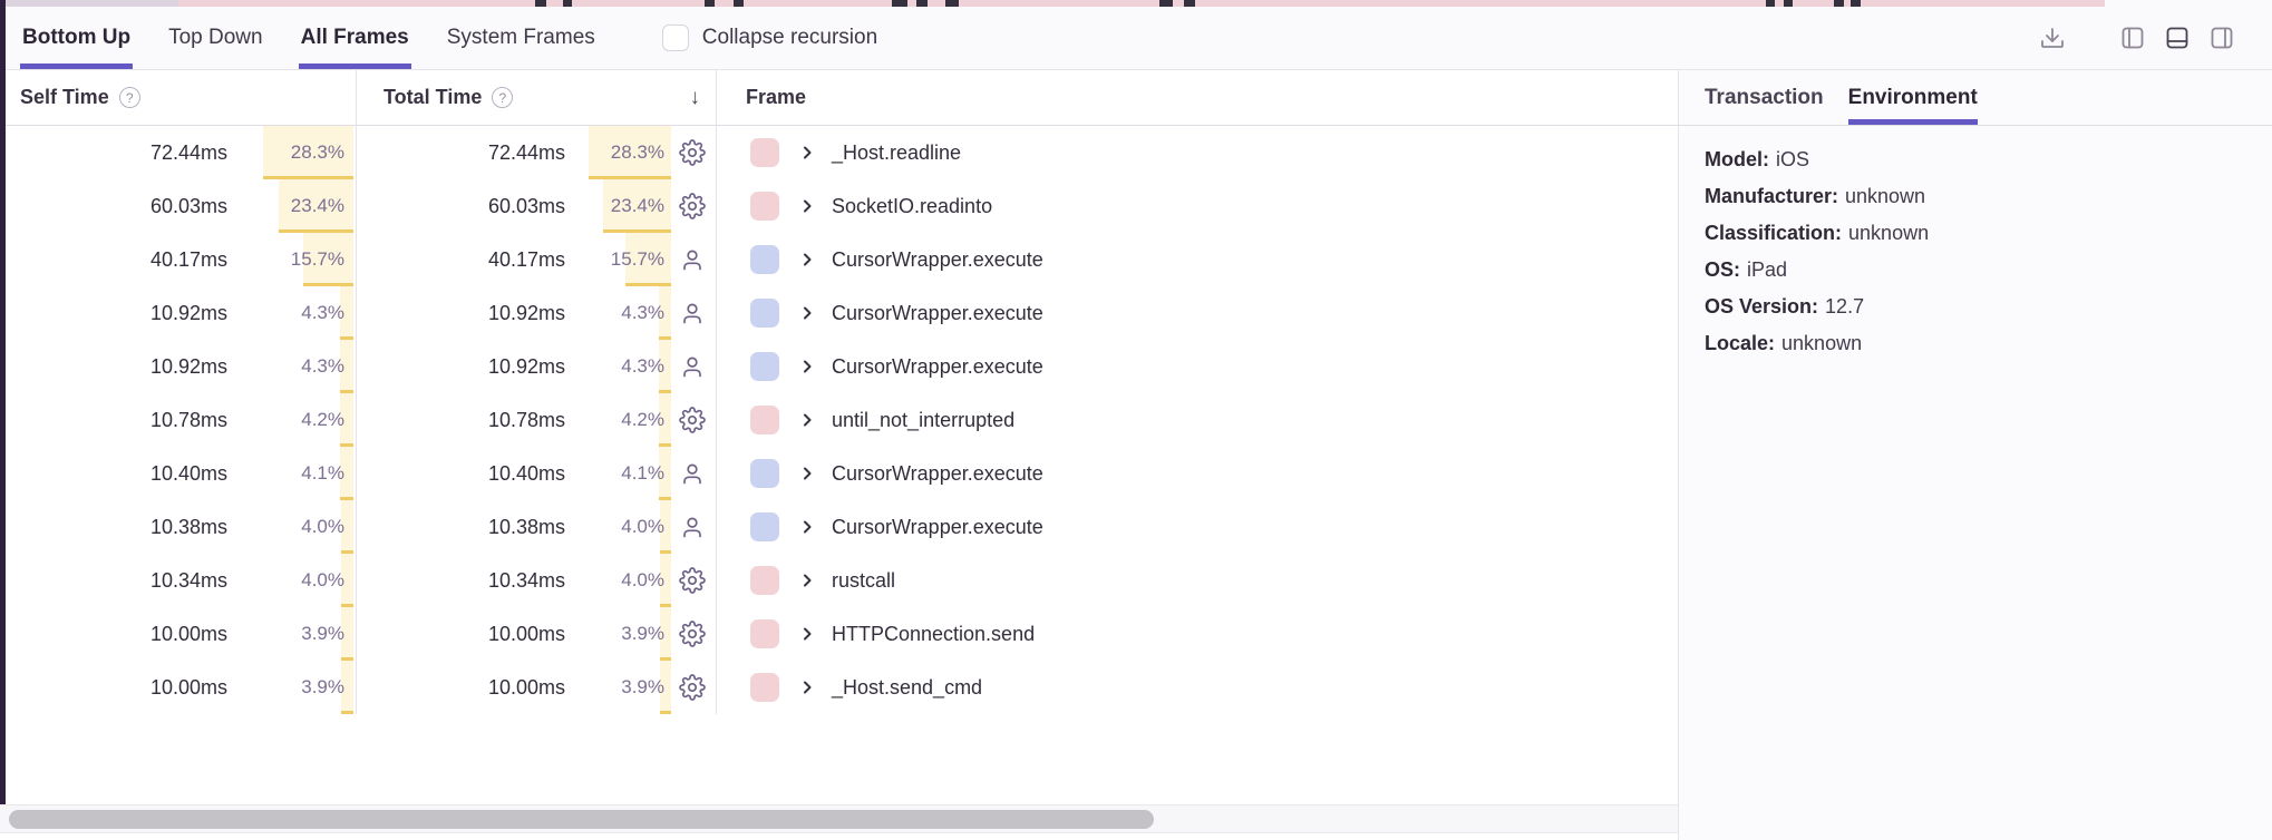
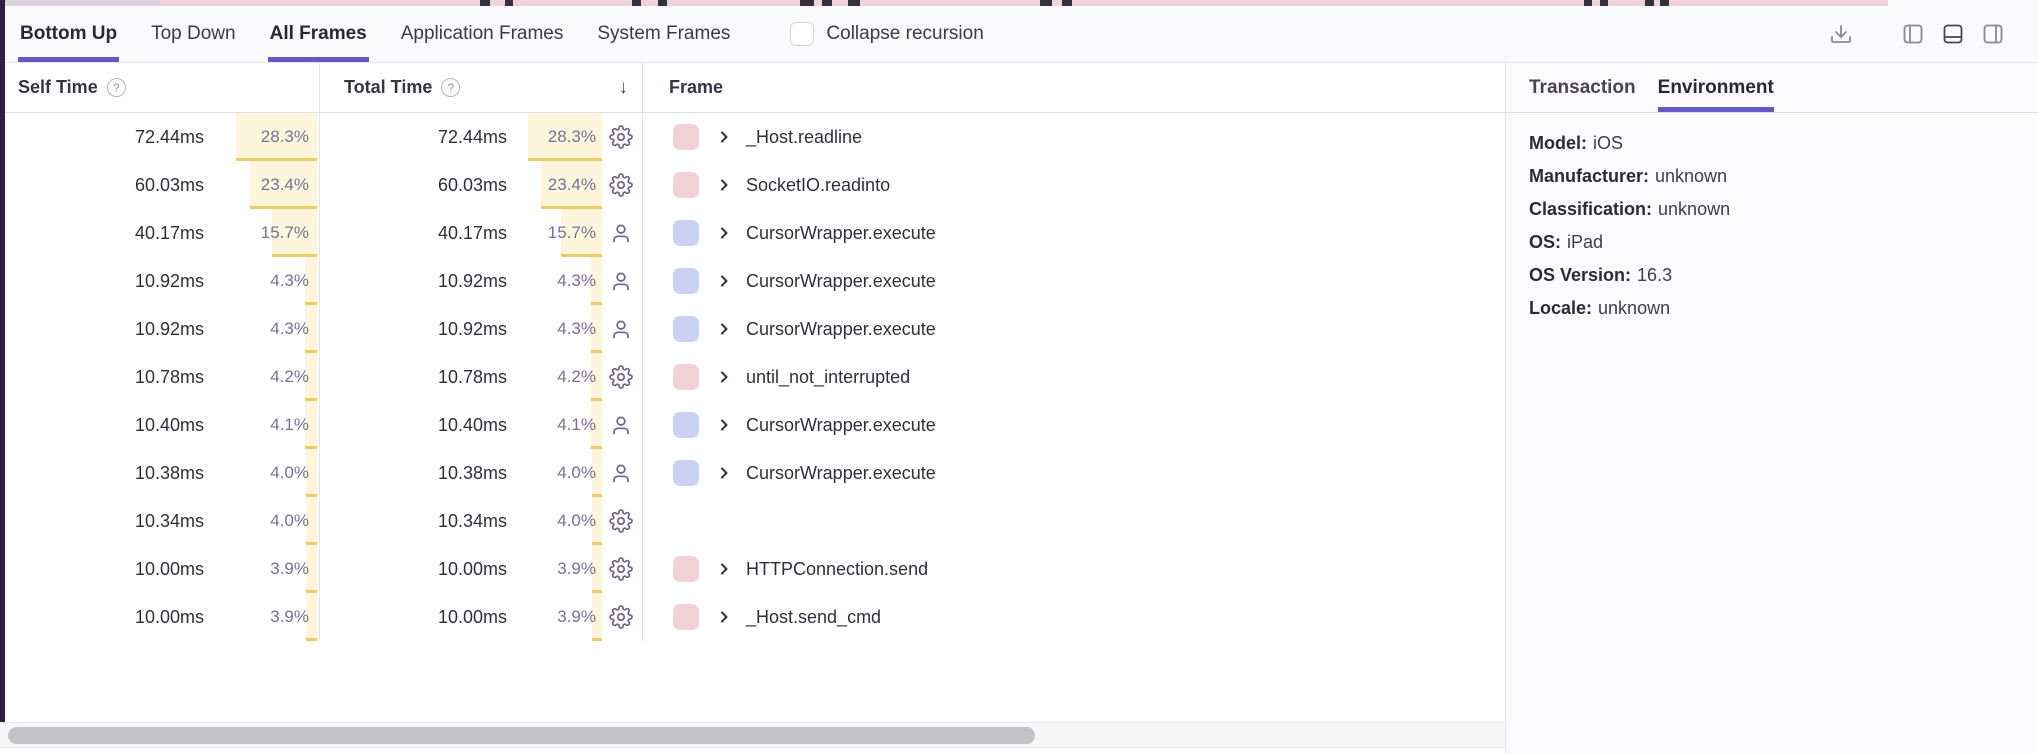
  Bottom Up
  Top Down
  All Frames
+ Application Frames
  System Frames
  Collapse recursion
  Self Time
  ?
  Total Time
  ?
  ↓
  Frame
  Transaction
  Environment
  72.44ms
  28.3%
  72.44ms
  28.3%
  _Host.readline
  60.03ms
  23.4%
  60.03ms
  23.4%
  SocketIO.readinto
  40.17ms
  15.7%
  40.17ms
  15.7%
  CursorWrapper.execute
  10.92ms
  4.3%
  10.92ms
  4.3%
  CursorWrapper.execute
  10.92ms
  4.3%
  10.92ms
  4.3%
  CursorWrapper.execute
  10.78ms
  4.2%
  10.78ms
  4.2%
  until_not_interrupted
  10.40ms
  4.1%
  10.40ms
  4.1%
  CursorWrapper.execute
  10.38ms
  4.0%
  10.38ms
  4.0%
  CursorWrapper.execute
  10.34ms
  4.0%
  10.34ms
  4.0%
- rustcall
  10.00ms
  3.9%
  10.00ms
  3.9%
  HTTPConnection.send
  10.00ms
  3.9%
  10.00ms
  3.9%
  _Host.send_cmd
  Model: iOS
  Manufacturer: unknown
  Classification: unknown
  OS: iPad
- OS Version: 12.7
+ OS Version: 16.3
  Locale: unknown
